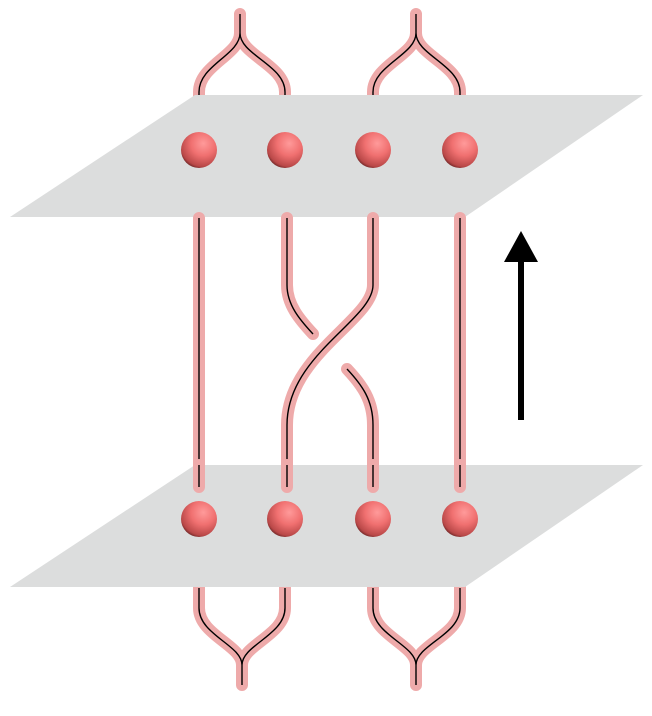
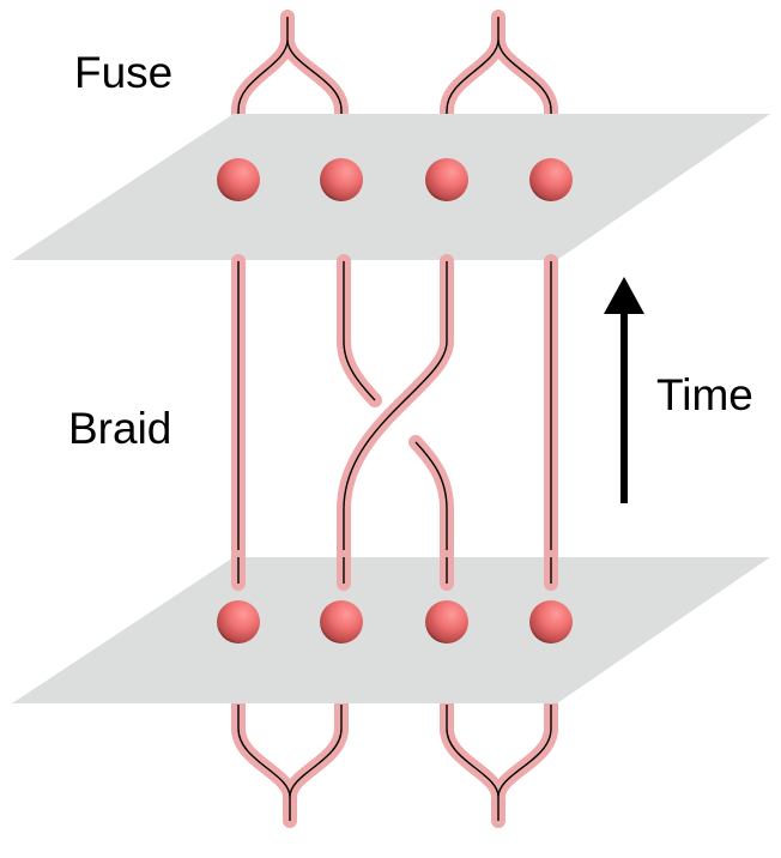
+ Fuse
+ Braid
+ Time
